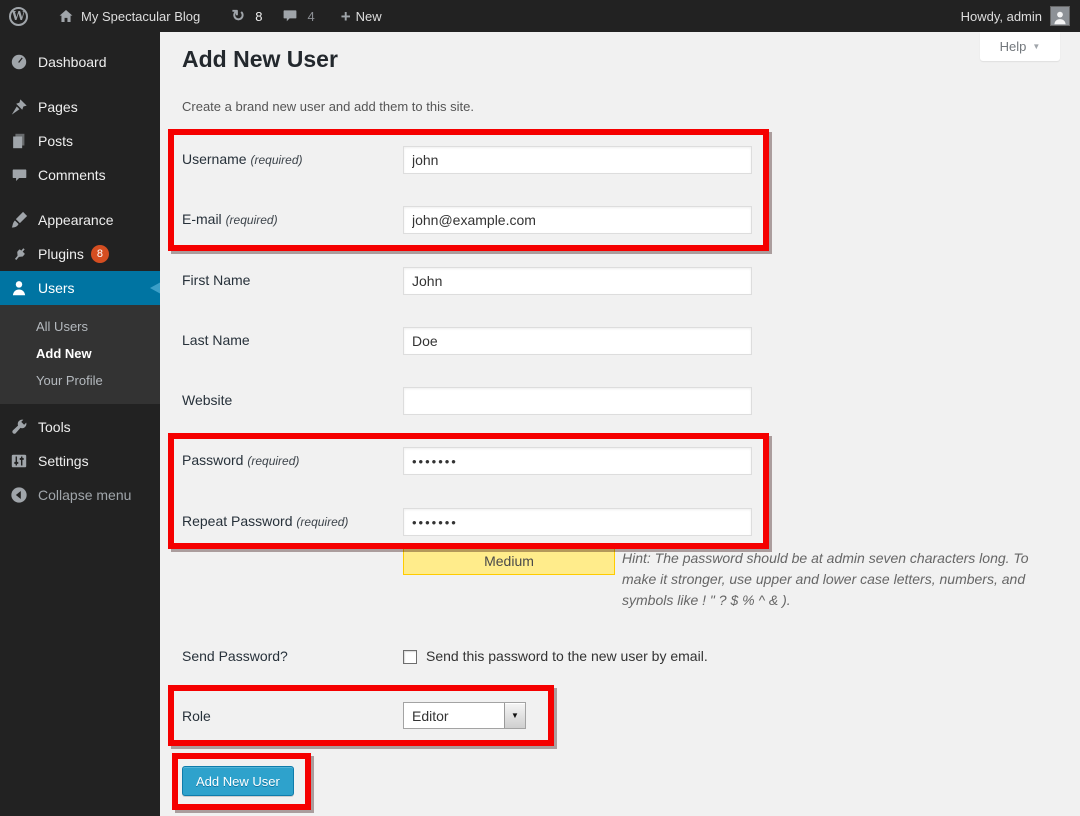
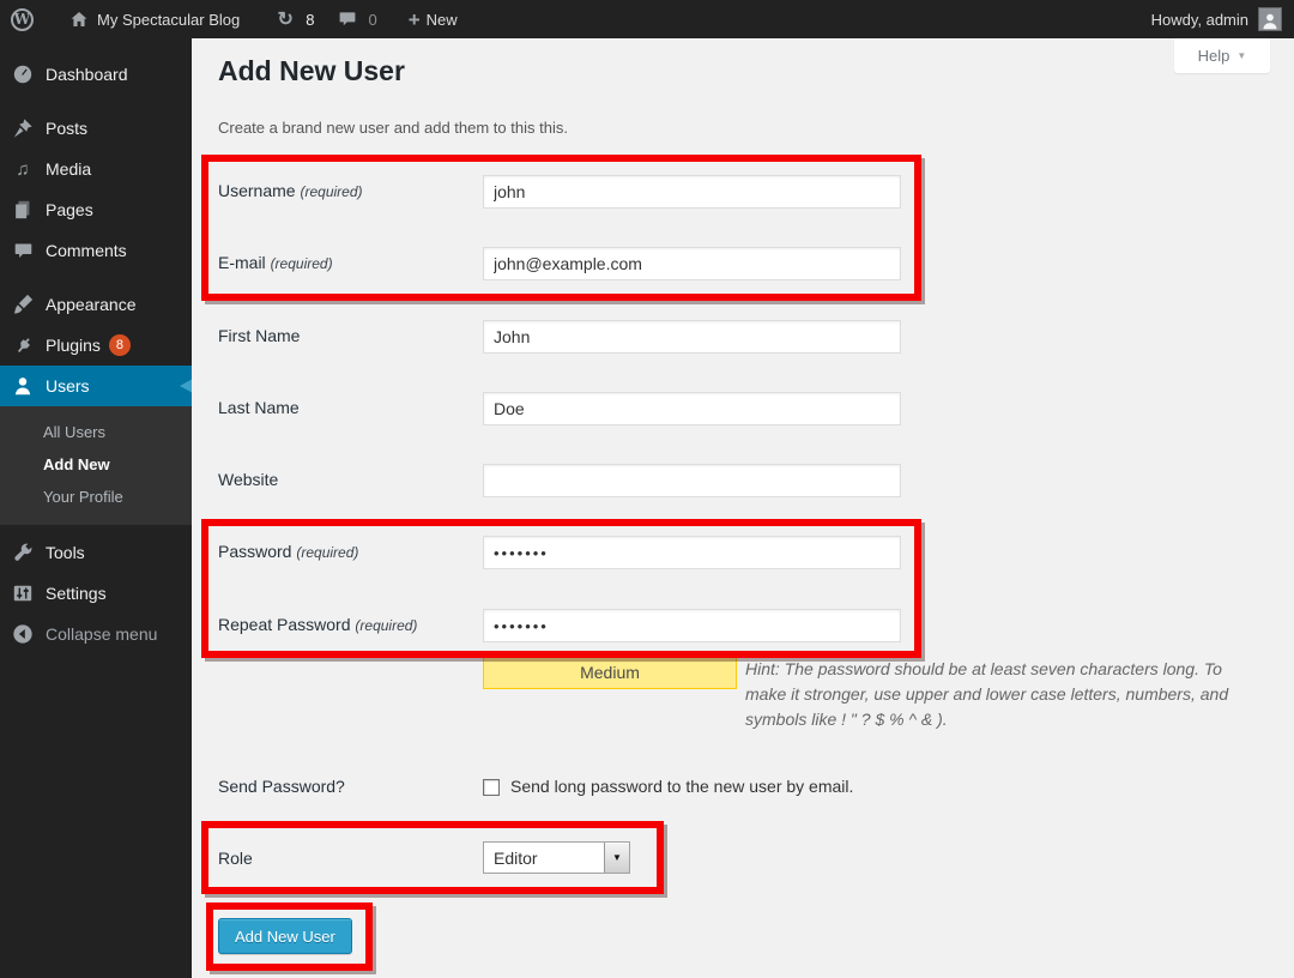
  W
  My Spectacular Blog
  ↻
  8
- 4
+ 0
  +
  New
  Howdy, admin
  Dashboard
- Pages
+ Posts
+ ♫
+ Media
- Posts
+ Pages
  Comments
  Appearance
  Plugins
  8
  Users
  All Users
  Add New
  Your Profile
  Tools
  Settings
  Collapse menu
  Help
  ▼
  Add New User
- Create a brand new user and add them to this site.
+ Create a brand new user and add them to this this.
  Username (required)
  john
  E-mail (required)
  john@example.com
  First Name
  John
  Last Name
  Doe
  Website
  Password (required)
  •••••••
  Repeat Password (required)
  •••••••
  Medium
- Hint: The password should be at admin seven characters long. To make it stronger, use upper and lower case letters, numbers, and symbols like ! " ? $ % ^ & ).
+ Hint: The password should be at least seven characters long. To make it stronger, use upper and lower case letters, numbers, and symbols like ! " ? $ % ^ & ).
  Send Password?
- Send this password to the new user by email.
+ Send long password to the new user by email.
  Role
  Editor
  ▼
  Add New User
